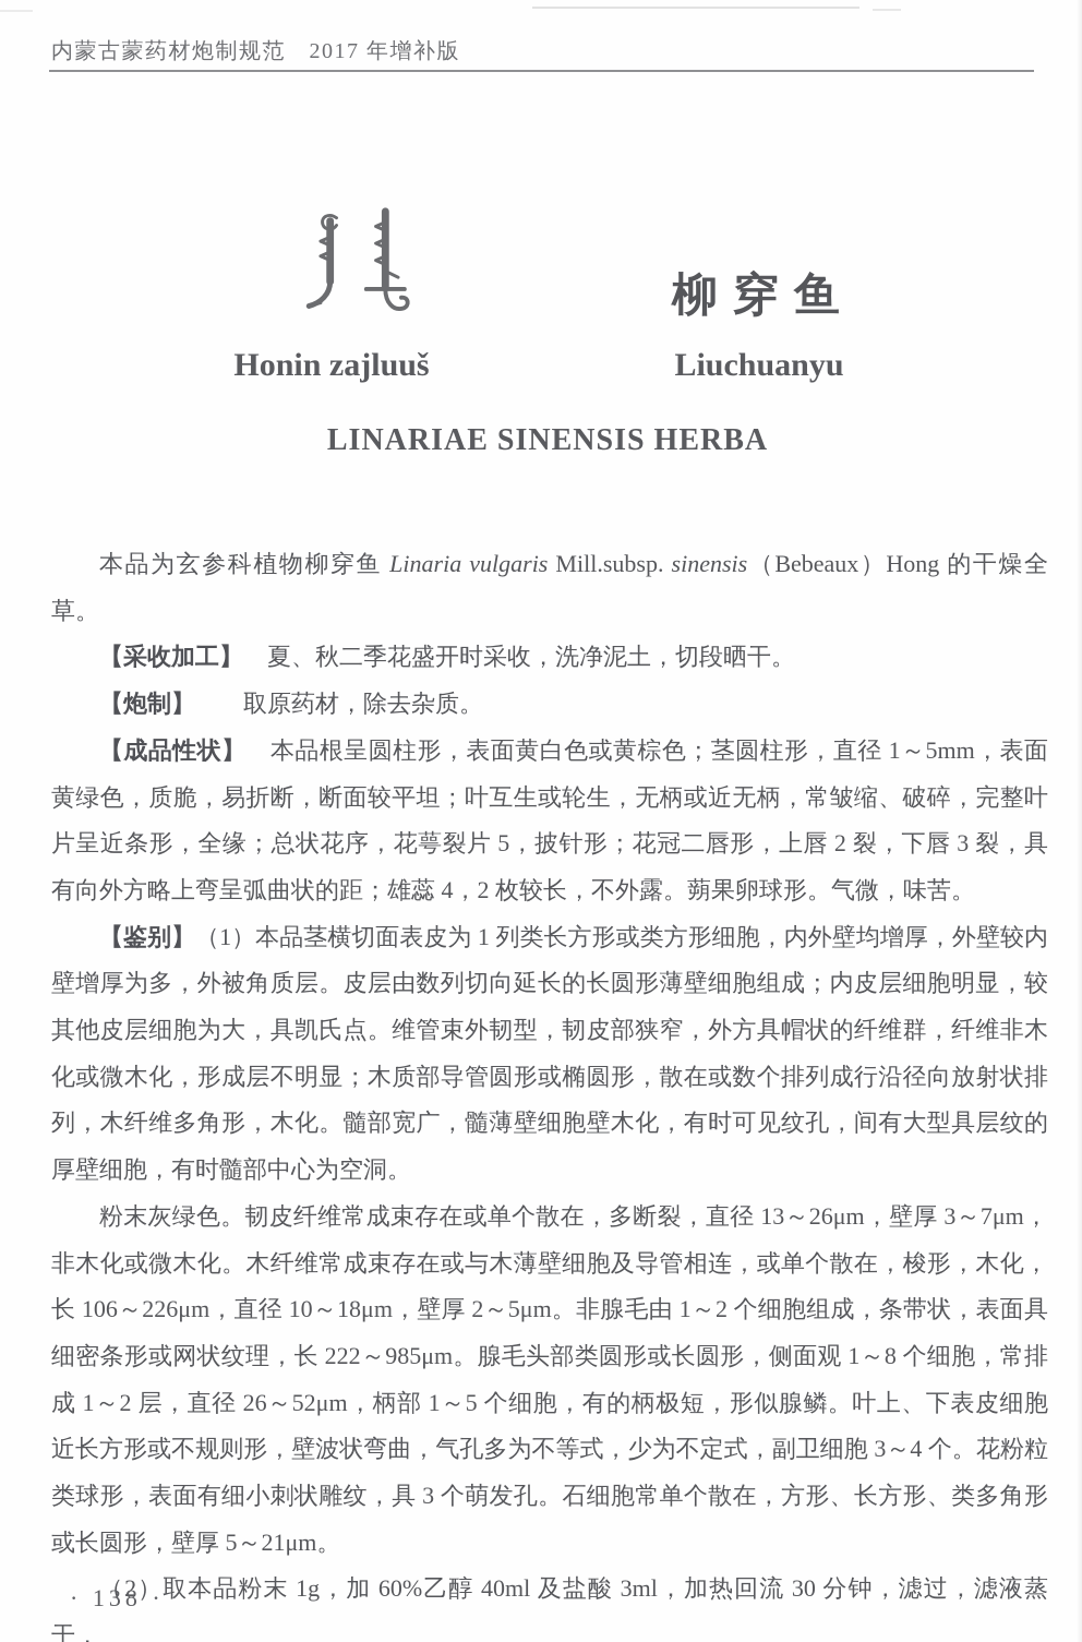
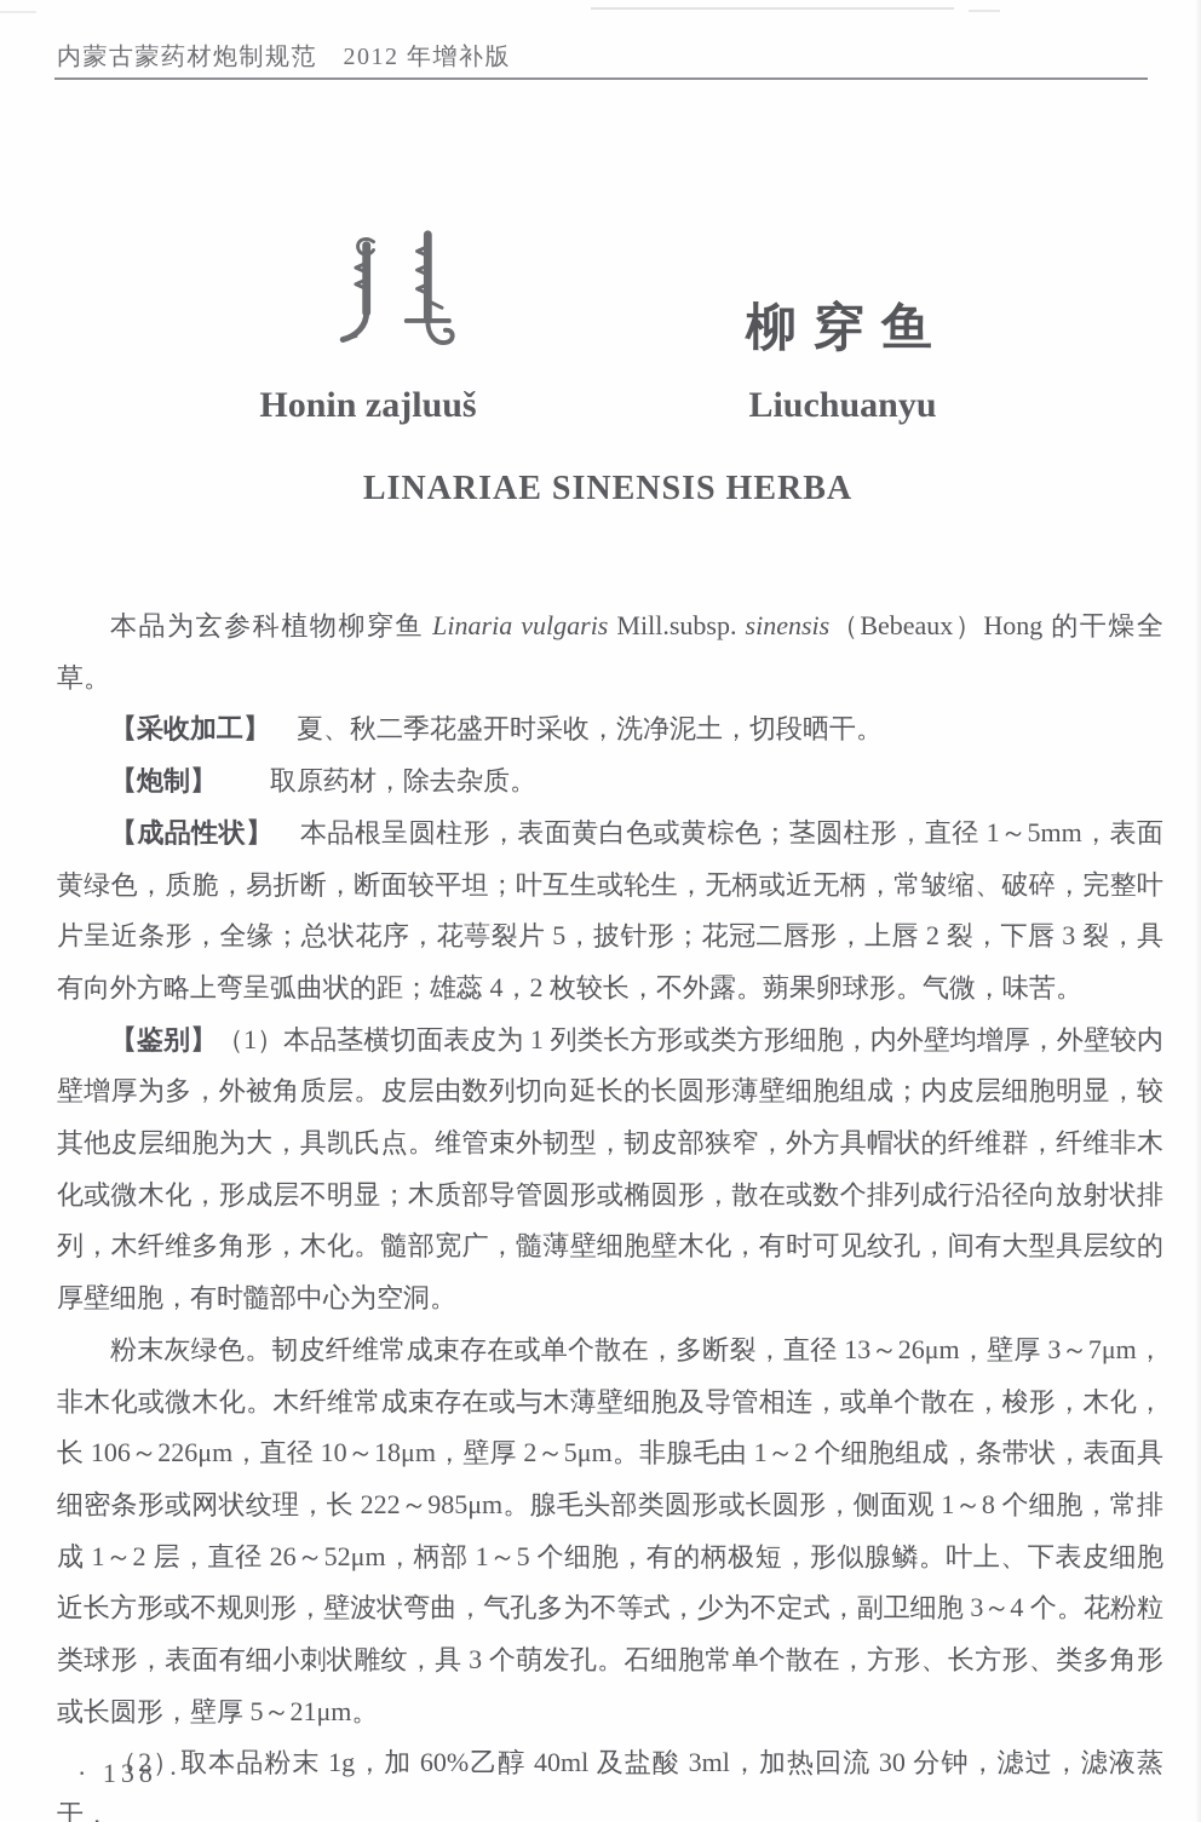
- 内蒙古蒙药材炮制规范 2017 年增补版
+ 内蒙古蒙药材炮制规范 2012 年增补版
  柳穿鱼
  Honin zajluuš
  Liuchuanyu
  LINARIAE SINENSIS HERBA
  本品为玄参科植物柳穿鱼 Linaria vulgaris Mill.subsp. sinensis（Bebeaux）Hong 的干燥全草。
  【采收加工】 夏、秋二季花盛开时采收，洗净泥土，切段晒干。
  【炮制】 取原药材，除去杂质。
  【成品性状】 本品根呈圆柱形，表面黄白色或黄棕色；茎圆柱形，直径 1～5mm，表面黄绿色，质脆，易折断，断面较平坦；叶互生或轮生，无柄或近无柄，常皱缩、破碎，完整叶片呈近条形，全缘；总状花序，花萼裂片 5，披针形；花冠二唇形，上唇 2 裂，下唇 3 裂，具有向外方略上弯呈弧曲状的距；雄蕊 4，2 枚较长，不外露。蒴果卵球形。气微，味苦。
  【鉴别】（1）本品茎横切面表皮为 1 列类长方形或类方形细胞，内外壁均增厚，外壁较内壁增厚为多，外被角质层。皮层由数列切向延长的长圆形薄壁细胞组成；内皮层细胞明显，较其他皮层细胞为大，具凯氏点。维管束外韧型，韧皮部狭窄，外方具帽状的纤维群，纤维非木化或微木化，形成层不明显；木质部导管圆形或椭圆形，散在或数个排列成行沿径向放射状排列，木纤维多角形，木化。髓部宽广，髓薄壁细胞壁木化，有时可见纹孔，间有大型具层纹的厚壁细胞，有时髓部中心为空洞。
  粉末灰绿色。韧皮纤维常成束存在或单个散在，多断裂，直径 13～26μm，壁厚 3～7μm，非木化或微木化。木纤维常成束存在或与木薄壁细胞及导管相连，或单个散在，梭形，木化，长 106～226μm，直径 10～18μm，壁厚 2～5μm。非腺毛由 1～2 个细胞组成，条带状，表面具细密条形或网状纹理，长 222～985μm。腺毛头部类圆形或长圆形，侧面观 1～8 个细胞，常排成 1～2 层，直径 26～52μm，柄部 1～5 个细胞，有的柄极短，形似腺鳞。叶上、下表皮细胞近长方形或不规则形，壁波状弯曲，气孔多为不等式，少为不定式，副卫细胞 3～4 个。花粉粒类球形，表面有细小刺状雕纹，具 3 个萌发孔。石细胞常单个散在，方形、长方形、类多角形或长圆形，壁厚 5～21μm。
  （2）取本品粉末 1g，加 60%乙醇 40ml 及盐酸 3ml，加热回流 30 分钟，滤过，滤液蒸干，
  · 138 ·
